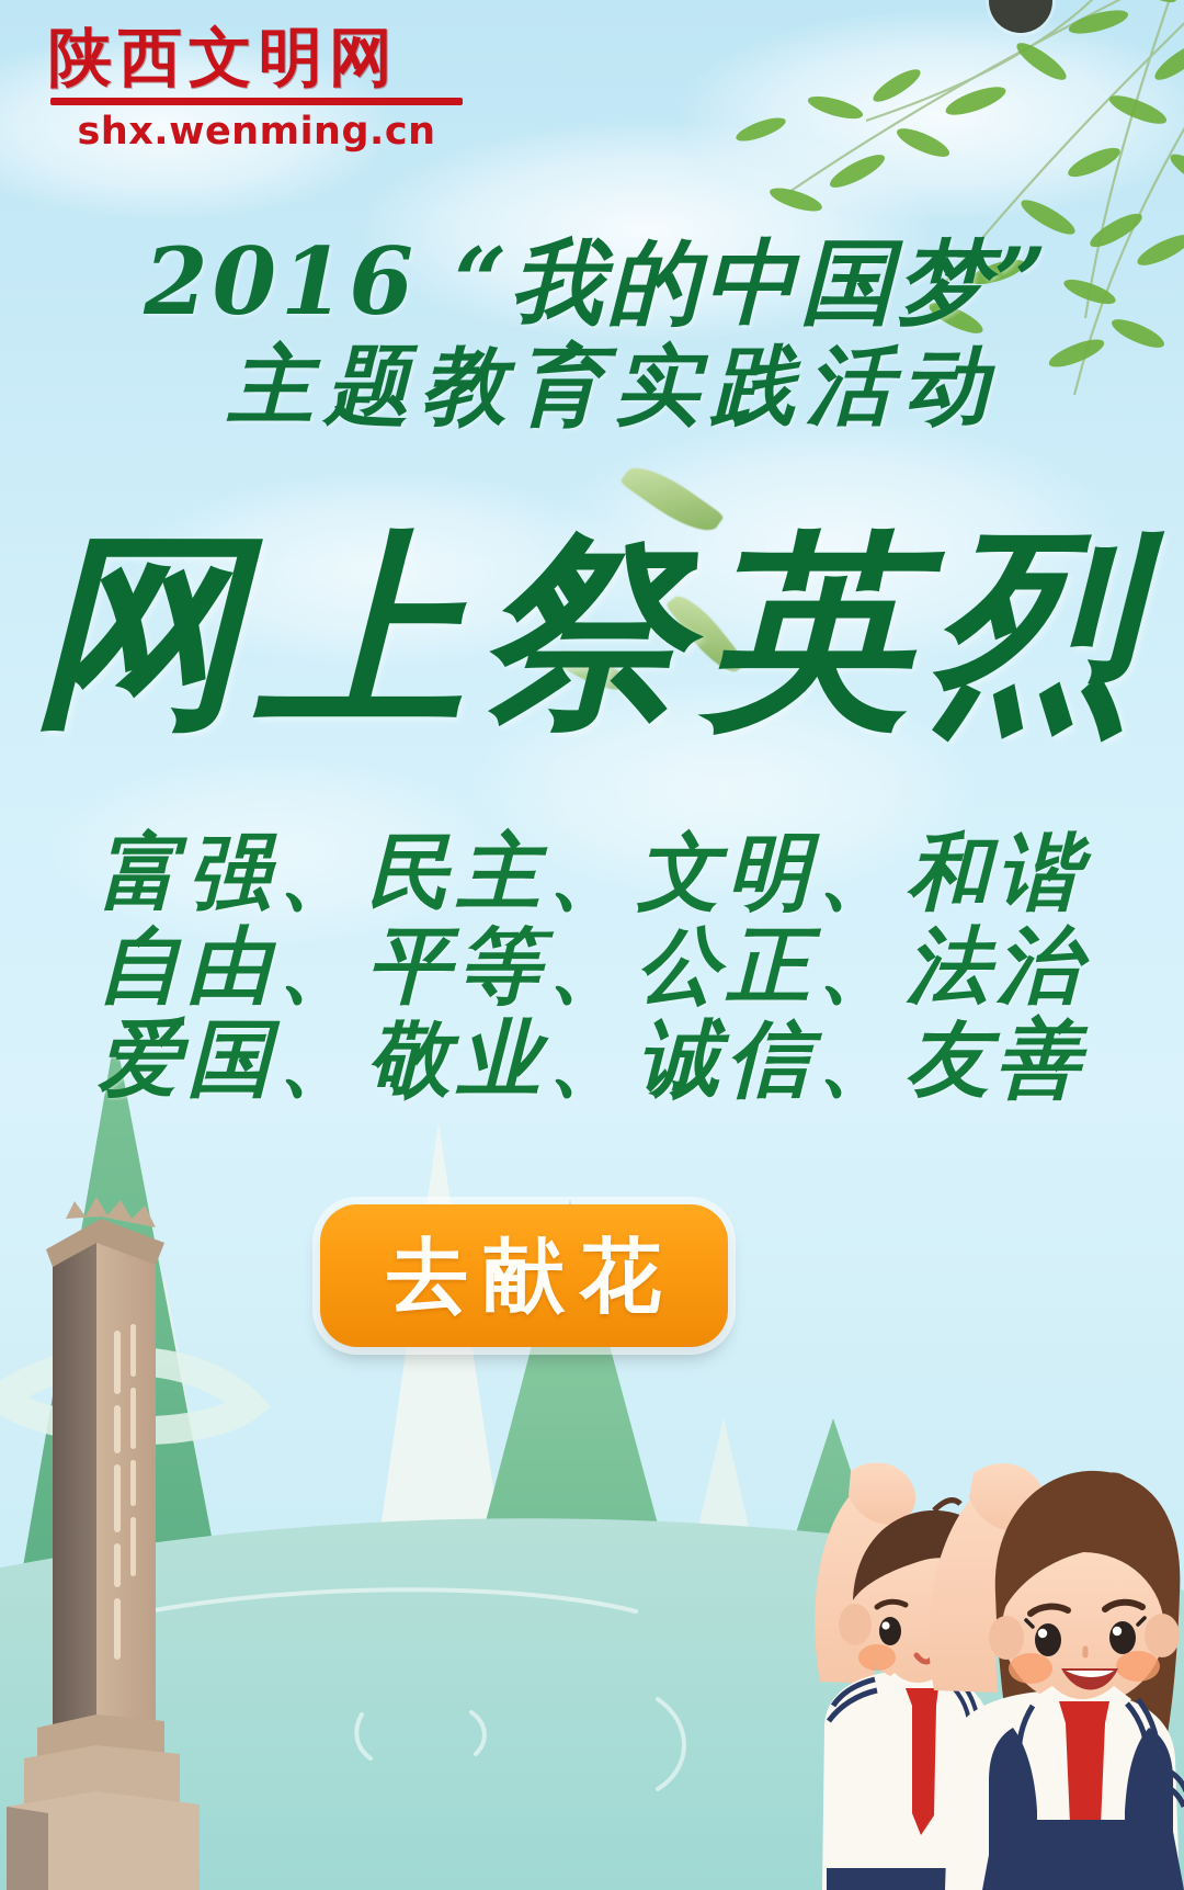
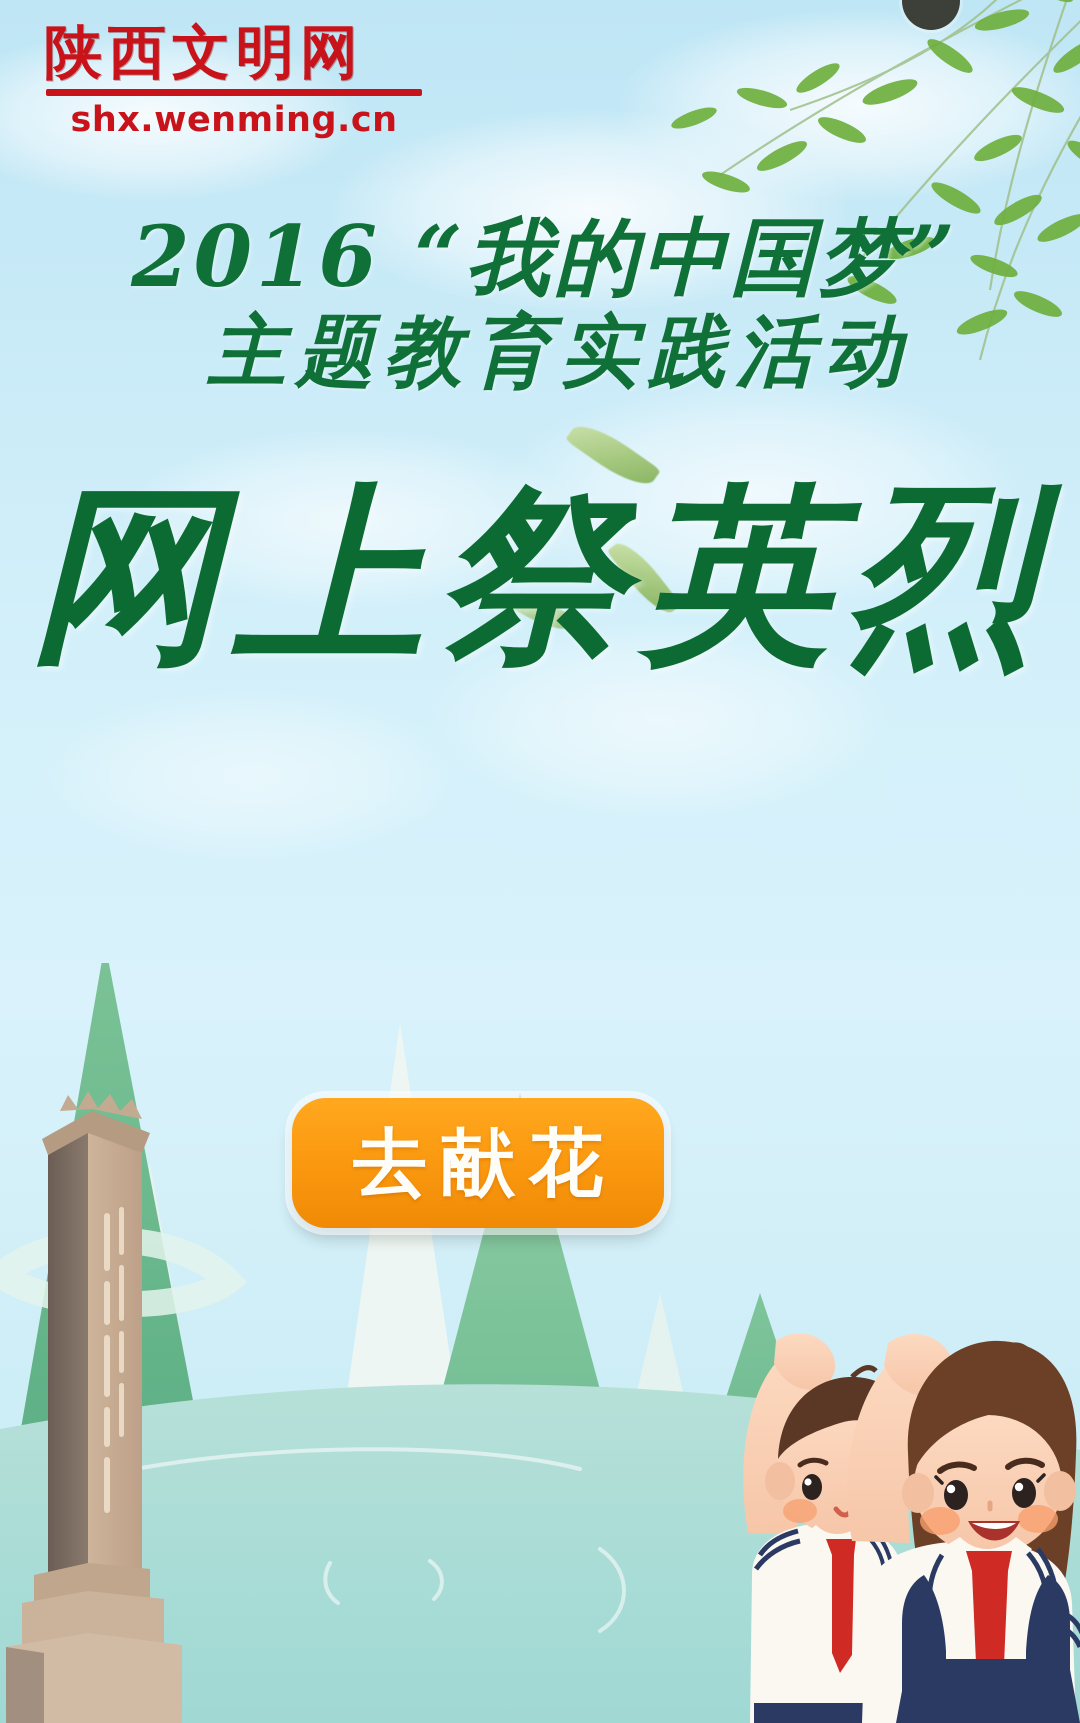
  陕西文明网
  shx.wenming.cn
  2016 “我的中国梦”
  主题教育实践活动
  网上祭英烈
- 富强、民主、文明、和谐
- 自由、平等、公正、法治
- 爱国、敬业、诚信、友善
  去献花
